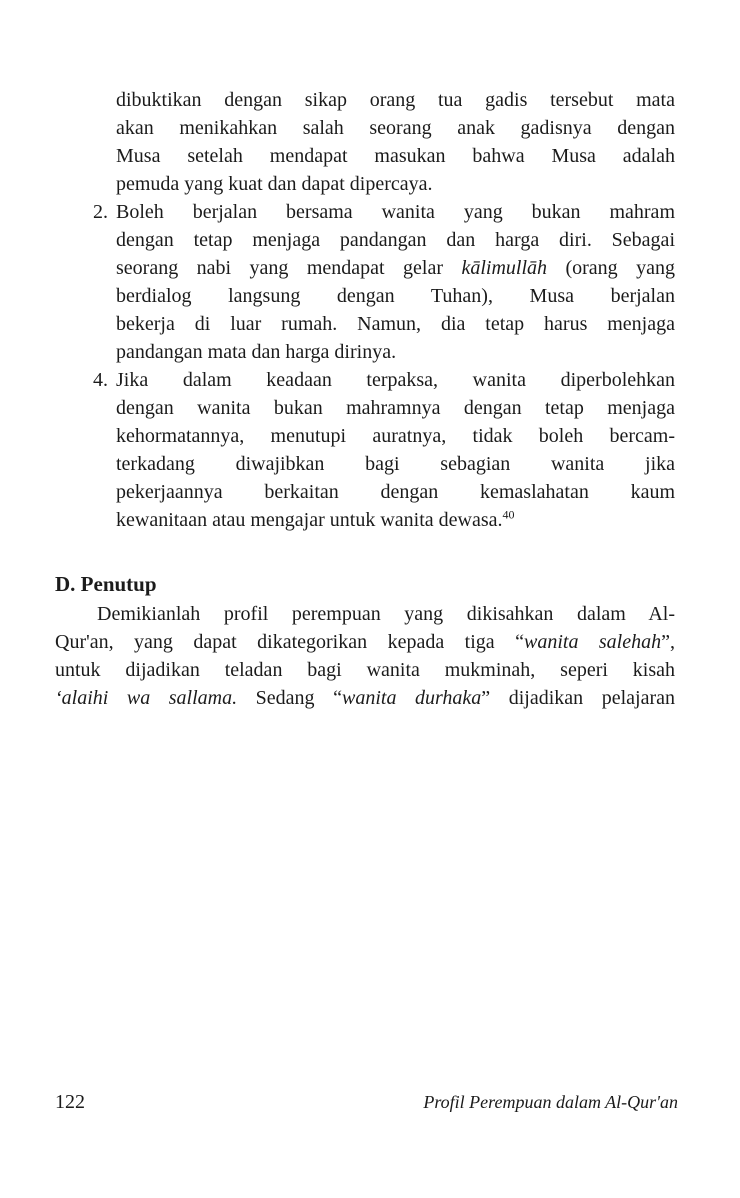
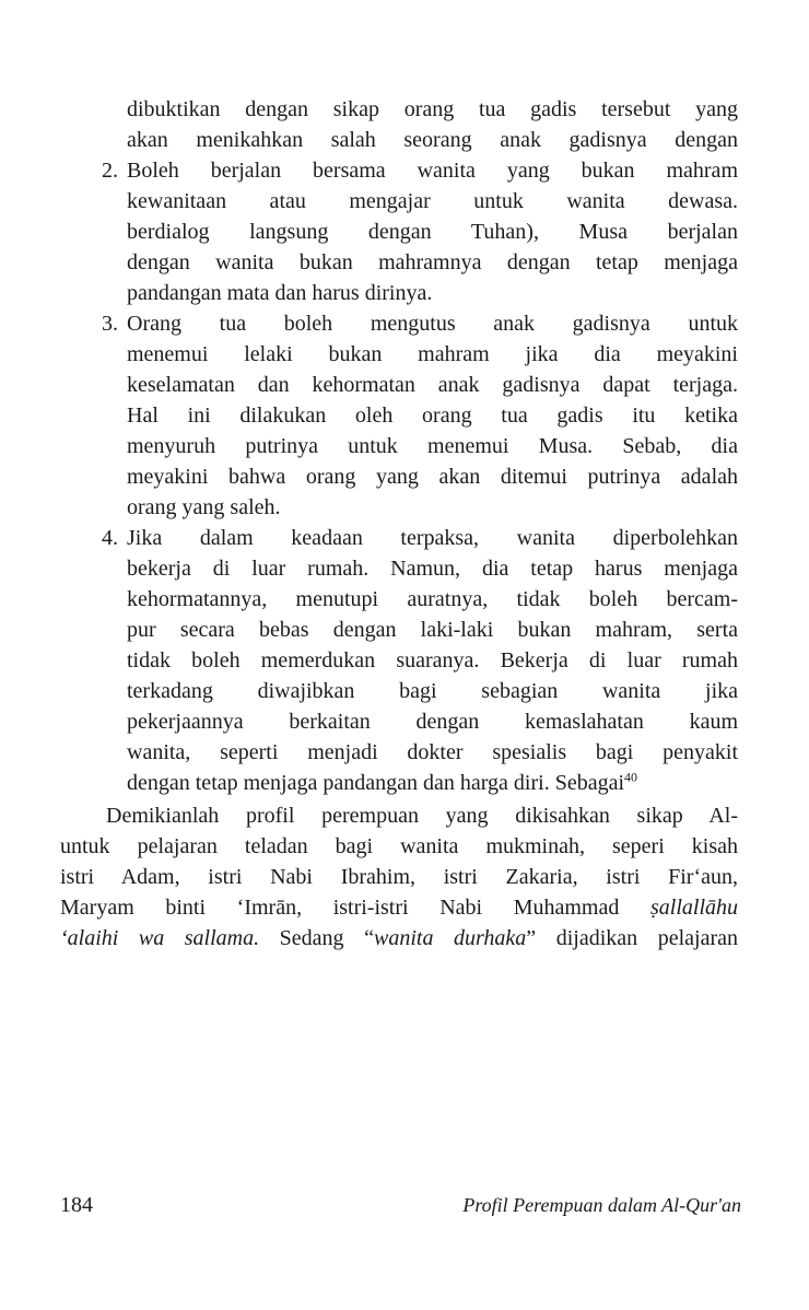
- dibuktikan dengan sikap orang tua gadis tersebut mata
+ dibuktikan dengan sikap orang tua gadis tersebut yang
  akan menikahkan salah seorang anak gadisnya dengan
- Musa setelah mendapat masukan bahwa Musa adalah
- pemuda yang kuat dan dapat dipercaya.
  2.
  Boleh berjalan bersama wanita yang bukan mahram
- dengan tetap menjaga pandangan dan harga diri. Sebagai
+ kewanitaan atau mengajar untuk wanita dewasa.
- seorang nabi yang mendapat gelar kālimullāh (orang yang
  berdialog langsung dengan Tuhan), Musa berjalan
- bekerja di luar rumah. Namun, dia tetap harus menjaga
+ dengan wanita bukan mahramnya dengan tetap menjaga
- pandangan mata dan harga dirinya.
+ pandangan mata dan harus dirinya.
+ 3.
+ Orang tua boleh mengutus anak gadisnya untuk
+ menemui lelaki bukan mahram jika dia meyakini
+ keselamatan dan kehormatan anak gadisnya dapat terjaga.
+ Hal ini dilakukan oleh orang tua gadis itu ketika
+ menyuruh putrinya untuk menemui Musa. Sebab, dia
+ meyakini bahwa orang yang akan ditemui putrinya adalah
+ orang yang saleh.
  4.
  Jika dalam keadaan terpaksa, wanita diperbolehkan
- dengan wanita bukan mahramnya dengan tetap menjaga
+ bekerja di luar rumah. Namun, dia tetap harus menjaga
  kehormatannya, menutupi auratnya, tidak boleh bercam-
+ pur secara bebas dengan laki-laki bukan mahram, serta
+ tidak boleh memerdukan suaranya. Bekerja di luar rumah
  terkadang diwajibkan bagi sebagian wanita jika
  pekerjaannya berkaitan dengan kemaslahatan kaum
+ wanita, seperti menjadi dokter spesialis bagi penyakit
- kewanitaan atau mengajar untuk wanita dewasa.40
+ dengan tetap menjaga pandangan dan harga diri. Sebagai40
- D. Penutup
- Demikianlah profil perempuan yang dikisahkan dalam Al-
+ Demikianlah profil perempuan yang dikisahkan sikap Al-
- Qur'an, yang dapat dikategorikan kepada tiga “wanita salehah”,
- untuk dijadikan teladan bagi wanita mukminah, seperi kisah
+ untuk pelajaran teladan bagi wanita mukminah, seperi kisah
+ istri Adam, istri Nabi Ibrahim, istri Zakaria, istri Fir‘aun,
+ Maryam binti ‘Imrān, istri-istri Nabi Muhammad ṣallallāhu
  ‘alaihi wa sallama. Sedang “wanita durhaka” dijadikan pelajaran
- 122
+ 184
  Profil Perempuan dalam Al-Qur'an
